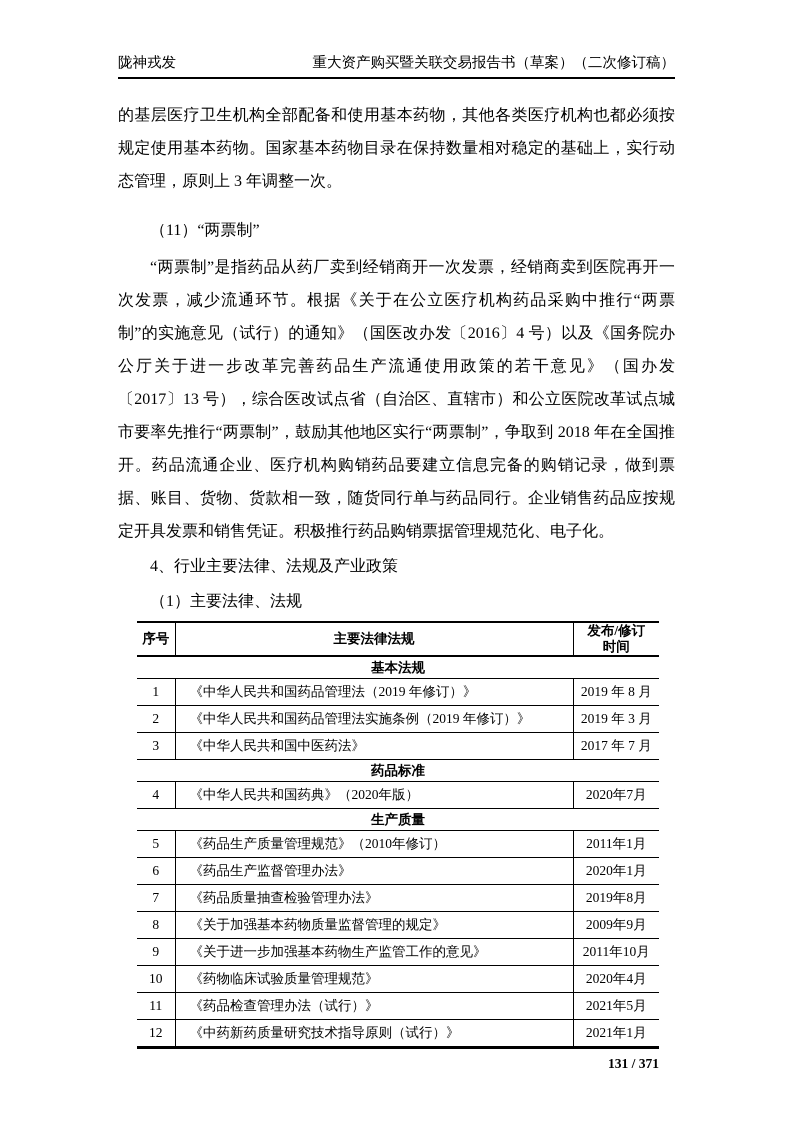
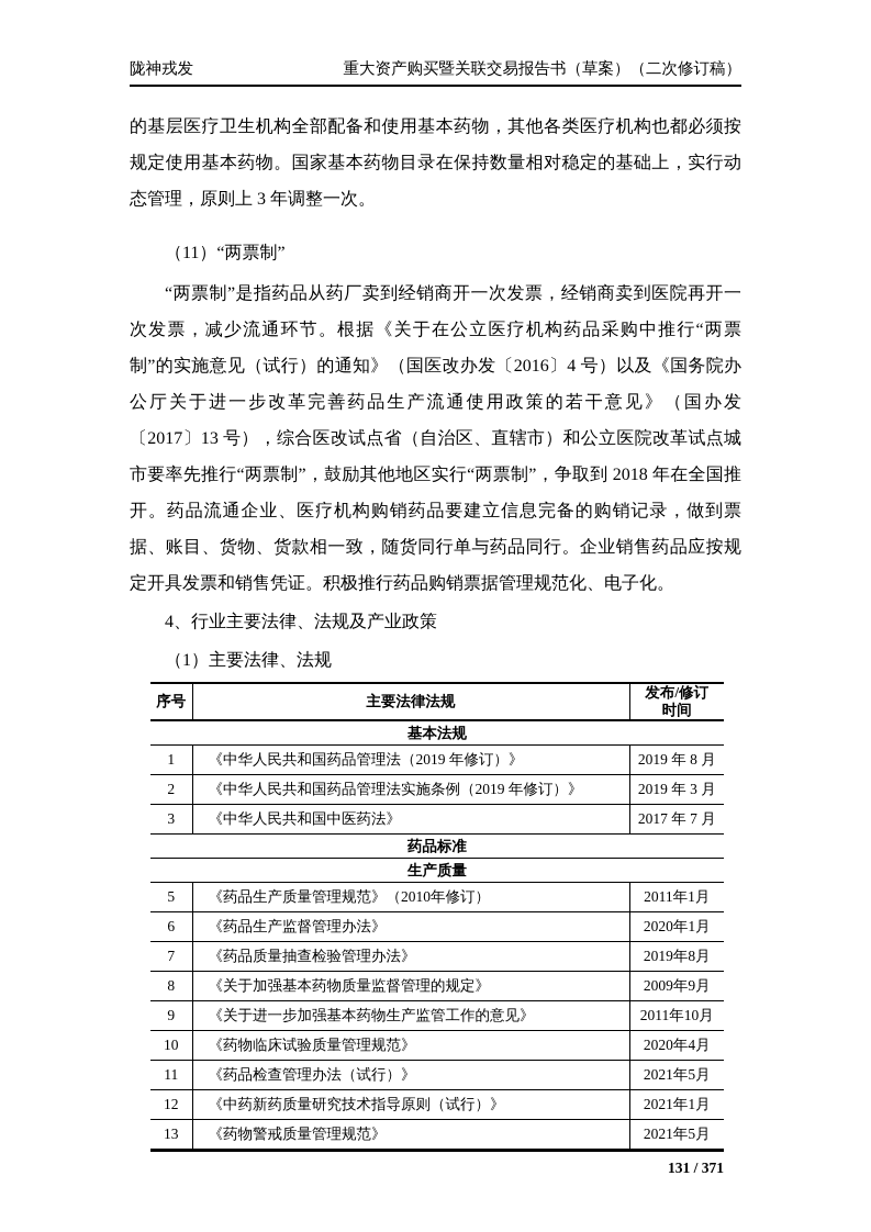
  陇神戎发
  重大资产购买暨关联交易报告书（草案）（二次修订稿）
  的基层医疗卫生机构全部配备和使用基本药物，其他各类医疗机构也都必须按规定使用基本药物。国家基本药物目录在保持数量相对稳定的基础上，实行动态管理，原则上 3 年调整一次。
  （11）“两票制”
  “两票制”是指药品从药厂卖到经销商开一次发票，经销商卖到医院再开一次发票，减少流通环节。根据《关于在公立医疗机构药品采购中推行“两票制”的实施意见（试行）的通知》（国医改办发〔2016〕4 号）以及《国务院办公厅关于进一步改革完善药品生产流通使用政策的若干意见》（国办发〔2017〕13 号），综合医改试点省（自治区、直辖市）和公立医院改革试点城市要率先推行“两票制”，鼓励其他地区实行“两票制”，争取到 2018 年在全国推开。药品流通企业、医疗机构购销药品要建立信息完备的购销记录，做到票据、账目、货物、货款相一致，随货同行单与药品同行。企业销售药品应按规定开具发票和销售凭证。积极推行药品购销票据管理规范化、电子化。
  4、行业主要法律、法规及产业政策
  （1）主要法律、法规
  序号	主要法律法规	发布/修订 时间
  基本法规
  1	《中华人民共和国药品管理法（2019 年修订）》	2019 年 8 月
  2	《中华人民共和国药品管理法实施条例（2019 年修订）》	2019 年 3 月
  3	《中华人民共和国中医药法》	2017 年 7 月
  药品标准
- 4	《中华人民共和国药典》（2020年版）	2020年7月
  生产质量
  5	《药品生产质量管理规范》（2010年修订）	2011年1月
  6	《药品生产监督管理办法》	2020年1月
  7	《药品质量抽查检验管理办法》	2019年8月
  8	《关于加强基本药物质量监督管理的规定》	2009年9月
  9	《关于进一步加强基本药物生产监管工作的意见》	2011年10月
  10	《药物临床试验质量管理规范》	2020年4月
  11	《药品检查管理办法（试行）》	2021年5月
  12	《中药新药质量研究技术指导原则（试行）》	2021年1月
+ 13	《药物警戒质量管理规范》	2021年5月
  131 / 371
